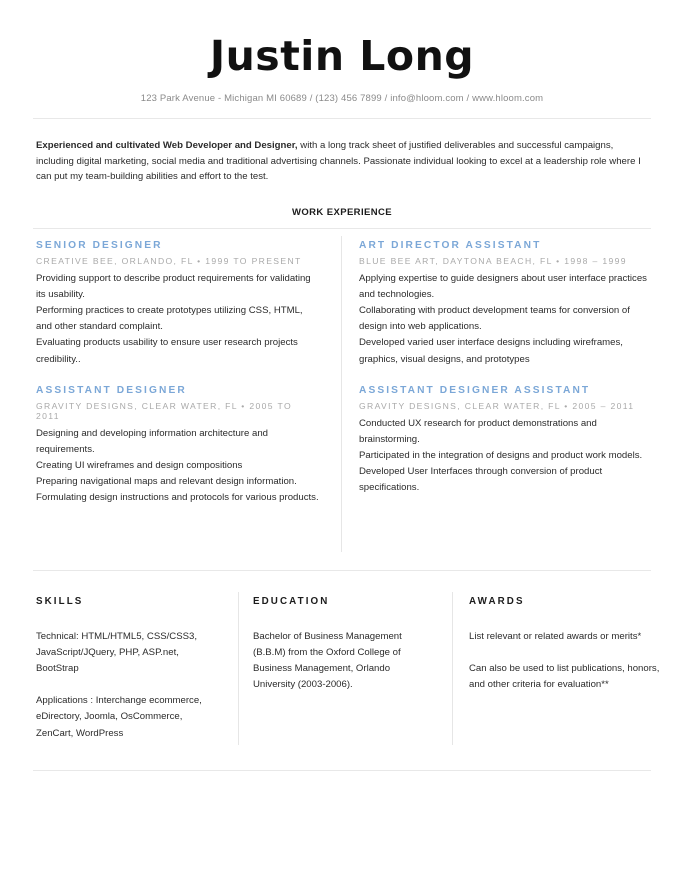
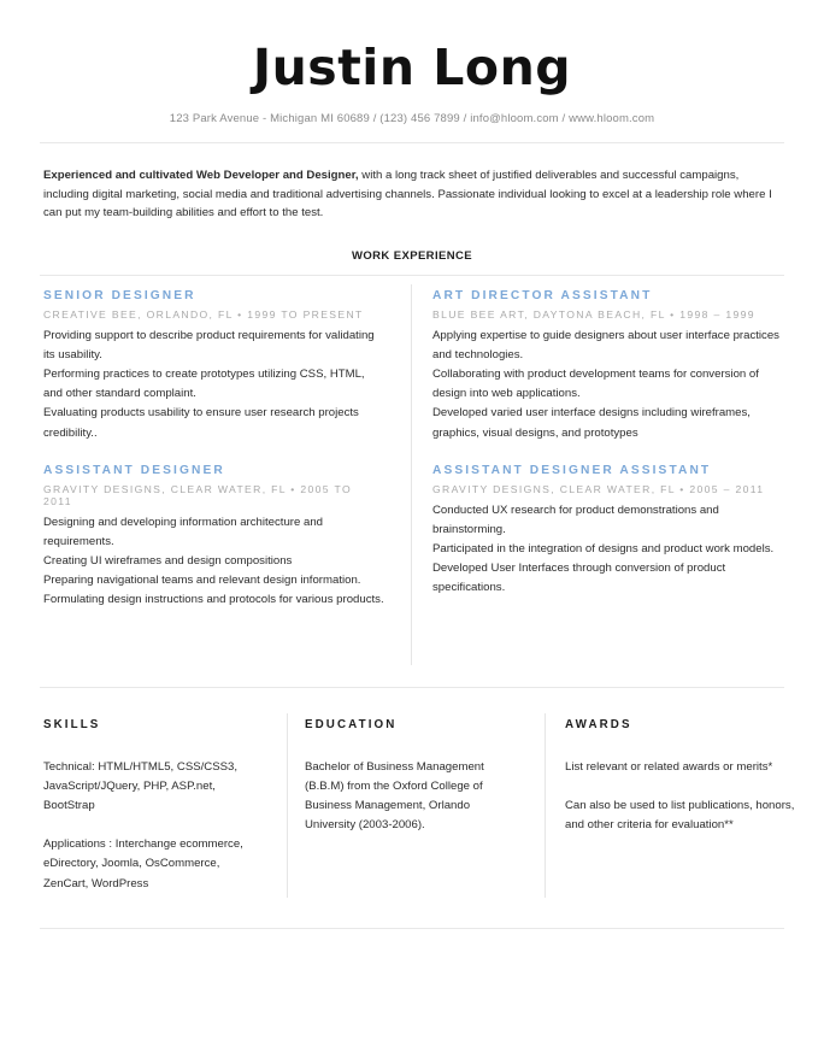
  Justin Long
  123 Park Avenue - Michigan MI 60689 / (123) 456 7899 / info@hloom.com / www.hloom.com
  Experienced and cultivated Web Developer and Designer, with a long track sheet of justified deliverables and successful campaigns, including digital marketing, social media and traditional advertising channels. Passionate individual looking to excel at a leadership role where I can put my team-building abilities and effort to the test.
  WORK EXPERIENCE
  SENIOR DESIGNER
  CREATIVE BEE, ORLANDO, FL • 1999 TO PRESENT
  Providing support to describe product requirements for validating its usability.
  Performing practices to create prototypes utilizing CSS, HTML, and other standard complaint.
  Evaluating products usability to ensure user research projects credibility..
  ASSISTANT DESIGNER
  GRAVITY DESIGNS, CLEAR WATER, FL • 2005 TO 2011
  Designing and developing information architecture and requirements.
  Creating UI wireframes and design compositions
- Preparing navigational maps and relevant design information.
+ Preparing navigational teams and relevant design information.
  Formulating design instructions and protocols for various products.
  ART DIRECTOR ASSISTANT
  BLUE BEE ART, DAYTONA BEACH, FL • 1998 – 1999
  Applying expertise to guide designers about user interface practices and technologies.
  Collaborating with product development teams for conversion of design into web applications.
  Developed varied user interface designs including wireframes, graphics, visual designs, and prototypes
  ASSISTANT DESIGNER ASSISTANT
  GRAVITY DESIGNS, CLEAR WATER, FL • 2005 – 2011
  Conducted UX research for product demonstrations and brainstorming.
  Participated in the integration of designs and product work models.
  Developed User Interfaces through conversion of product specifications.
  SKILLS
  Technical: HTML/HTML5, CSS/CSS3, JavaScript/JQuery, PHP, ASP.net, BootStrap
  Applications : Interchange ecommerce, eDirectory, Joomla, OsCommerce, ZenCart, WordPress
  EDUCATION
  Bachelor of Business Management (B.B.M) from the Oxford College of Business Management, Orlando University (2003-2006).
  AWARDS
  List relevant or related awards or merits*
  Can also be used to list publications, honors, and other criteria for evaluation**
